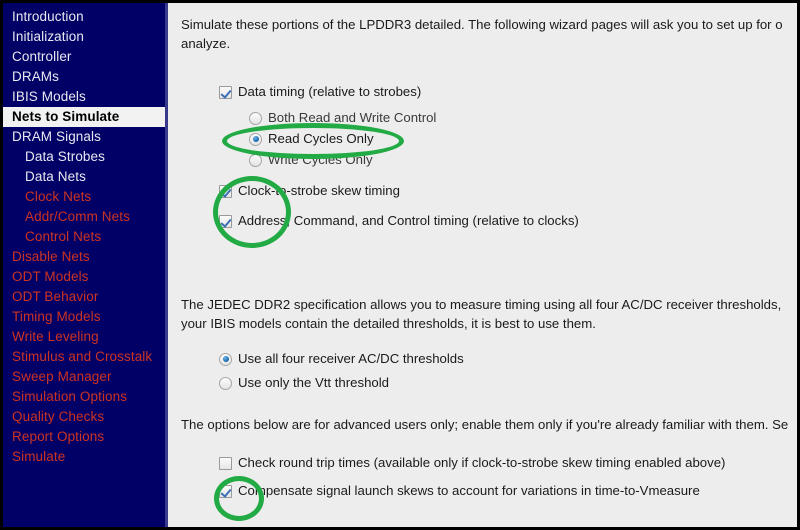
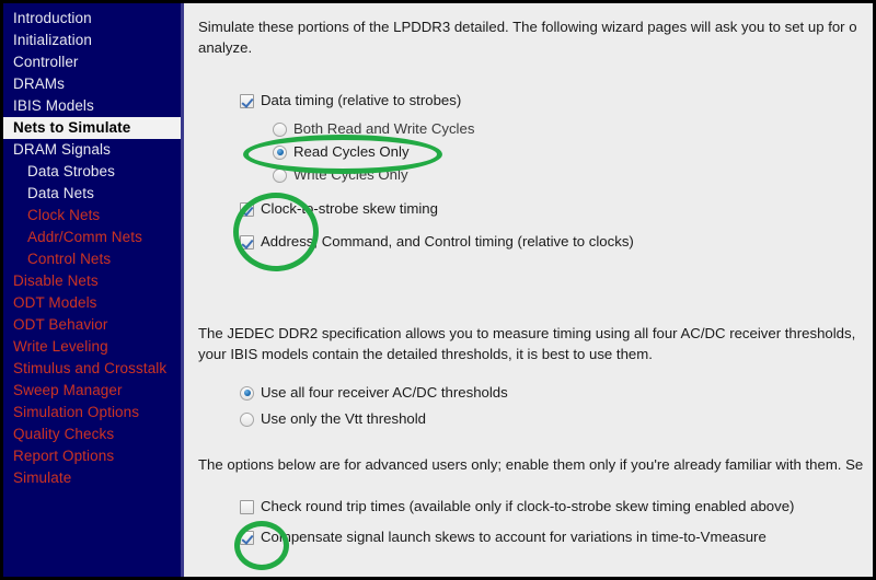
  Introduction
  Initialization
  Controller
  DRAMs
  IBIS Models
  Nets to Simulate
  DRAM Signals
  Data Strobes
  Data Nets
  Clock Nets
  Addr/Comm Nets
  Control Nets
  Disable Nets
  ODT Models
  ODT Behavior
- Timing Models
  Write Leveling
  Stimulus and Crosstalk
  Sweep Manager
  Simulation Options
  Quality Checks
  Report Options
  Simulate
  Simulate these portions of the LPDDR3 detailed. The following wizard pages will ask you to set up for o
  analyze.
  Data timing (relative to strobes)
- Both Read and Write Control
+ Both Read and Write Cycles
  Read Cycles Only
  Write Cycles Only
  Clock-to-strobe skew timing
  Address, Command, and Control timing (relative to clocks)
  The JEDEC DDR2 specification allows you to measure timing using all four AC/DC receiver thresholds,
  your IBIS models contain the detailed thresholds, it is best to use them.
  Use all four receiver AC/DC thresholds
  Use only the Vtt threshold
  The options below are for advanced users only; enable them only if you're already familiar with them. Se
  Check round trip times (available only if clock-to-strobe skew timing enabled above)
  Compensate signal launch skews to account for variations in time-to-Vmeasure
